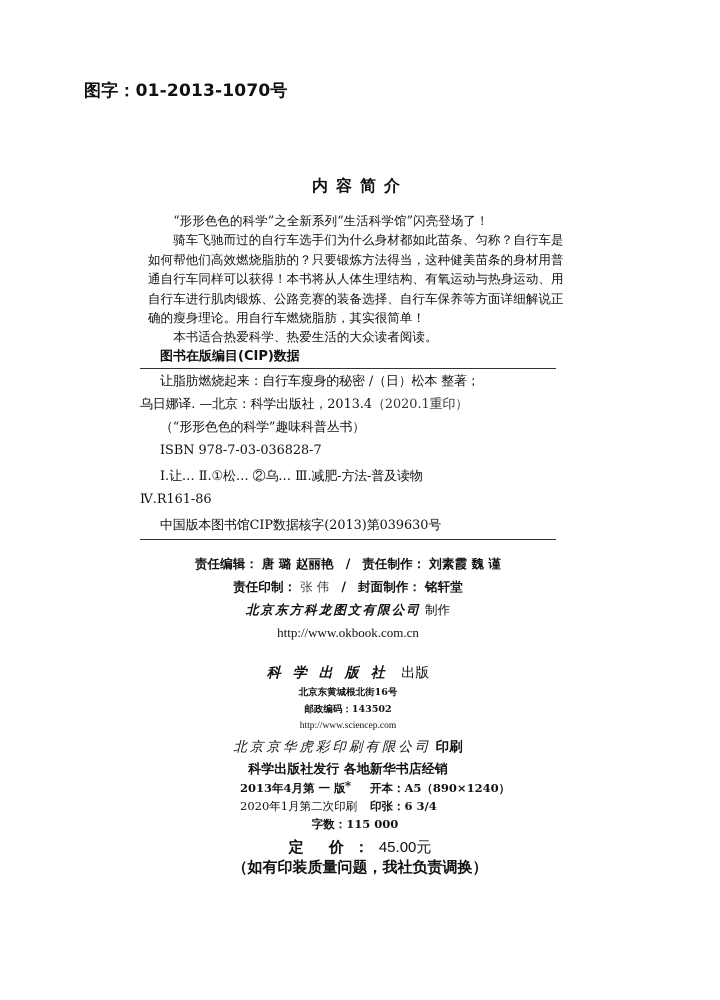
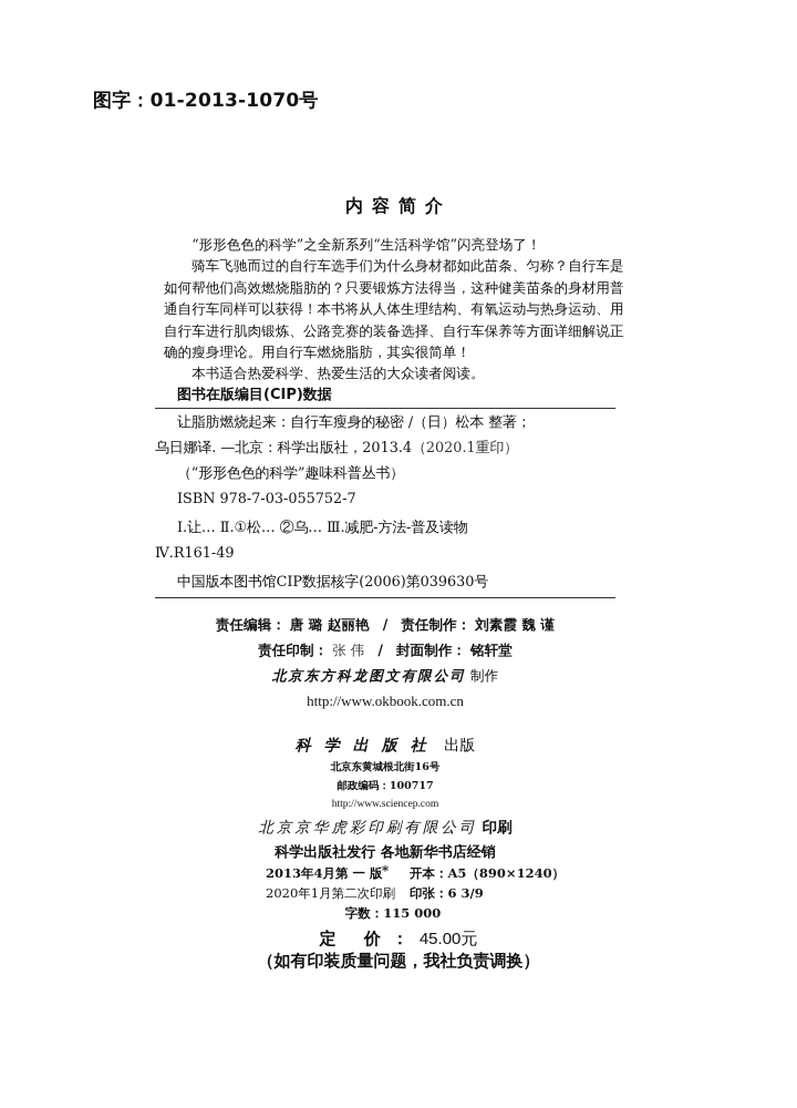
  图字：01-2013-1070号
  内容简介
  “形形色色的科学”之全新系列“生活科学馆”闪亮登场了！
  骑车飞驰而过的自行车选手们为什么身材都如此苗条、匀称？自行车是如何帮他们高效燃烧脂肪的？只要锻炼方法得当，这种健美苗条的身材用普通自行车同样可以获得！本书将从人体生理结构、有氧运动与热身运动、用自行车进行肌肉锻炼、公路竞赛的装备选择、自行车保养等方面详细解说正确的瘦身理论。用自行车燃烧脂肪，其实很简单！
  本书适合热爱科学、热爱生活的大众读者阅读。
  图书在版编目(CIP)数据
  让脂肪燃烧起来：自行车瘦身的秘密 /（日）松本 整著；
  乌日娜译. —北京：科学出版社，2013.4（2020.1重印）
  （“形形色色的科学”趣味科普丛书）
- ISBN 978-7-03-036828-7
+ ISBN 978-7-03-055752-7
  Ⅰ.让… Ⅱ.①松… ②乌… Ⅲ.减肥-方法-普及读物
- Ⅳ.R161-86
+ Ⅳ.R161-49
- 中国版本图书馆CIP数据核字(2013)第039630号
+ 中国版本图书馆CIP数据核字(2006)第039630号
  责任编辑： 唐 璐 赵丽艳 / 责任制作： 刘素霞 魏 谨
  责任印制： 张 伟 / 封面制作： 铭轩堂
  北京东方科龙图文有限公司 制作
  http://www.okbook.com.cn
  科学出版社 出版
  北京东黄城根北街16号
- 邮政编码：143502
+ 邮政编码：100717
  http://www.sciencep.com
  北京京华虎彩印刷有限公司 印刷
  科学出版社发行 各地新华书店经销
  *
  2013年4月第 一 版 开本：A5（890×1240）
- 2020年1月第二次印刷 印张：6 3/4
+ 2020年1月第二次印刷 印张：6 3/9
  字数：115 000
  定 价：45.00元
  （如有印装质量问题，我社负责调换）
